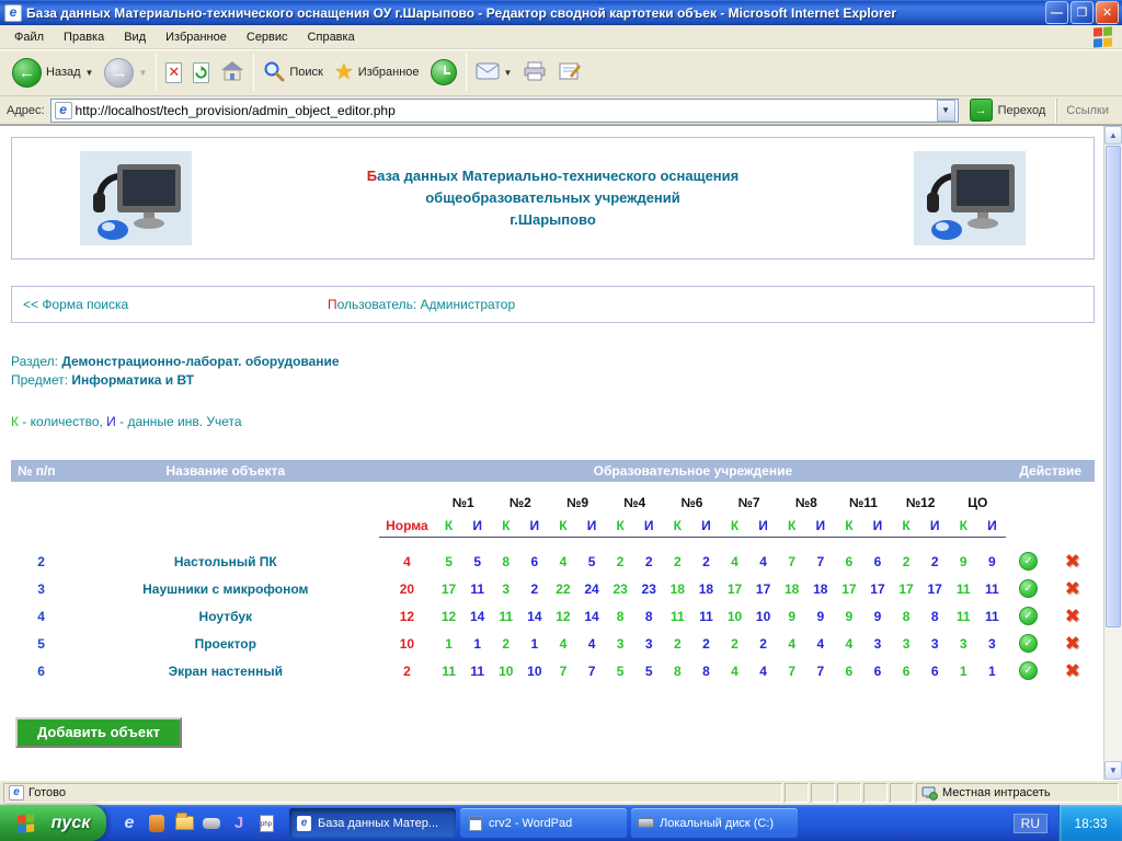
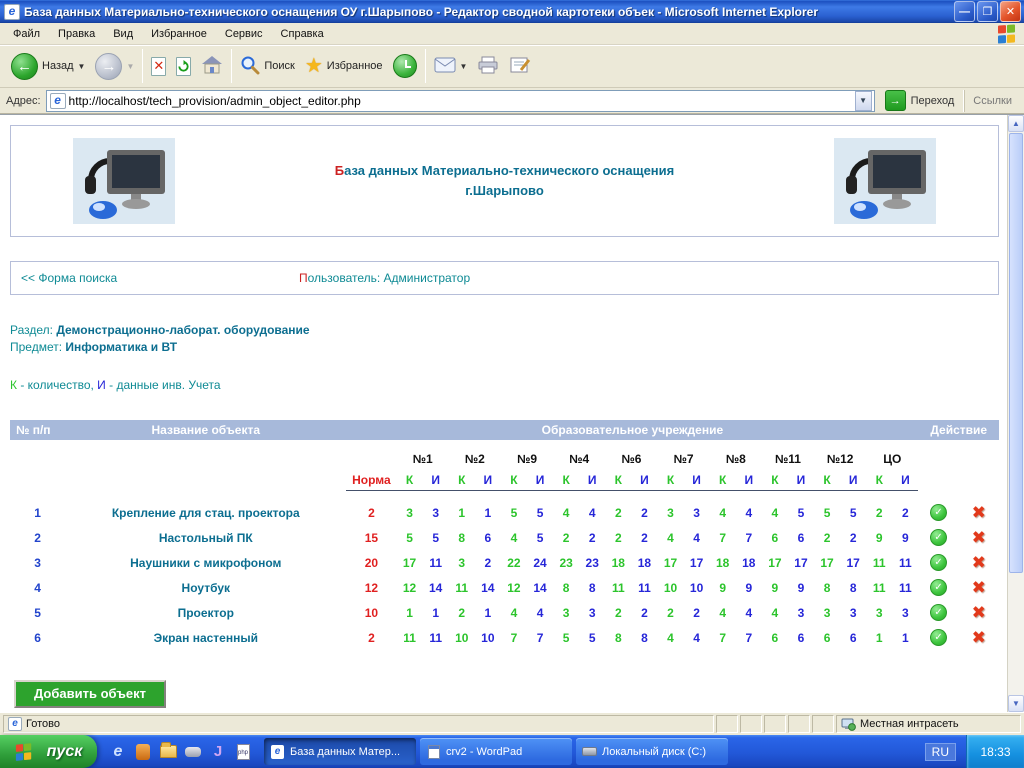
  e
  База данных Материально-технического оснащения ОУ г.Шарыпово - Редактор сводной картотеки объек - Microsoft Internet Explorer
  —
  ❐
  ✕
  Файл
  Правка
  Вид
  Избранное
  Сервис
  Справка
  ←
  Назад
  ▼
  →
  ▼
  ✕
  Поиск
  ★
  Избранное
  ▼
  Адрес:
  e
  http://localhost/tech_provision/admin_object_editor.php
  ▼
  →
  Переход
  Ссылки
  База данных Материально-технического оснащения
- общеобразовательных учреждений
  г.Шарыпово
  << Форма поиска
  Пользователь: Администратор
  Раздел: Демонстрационно-лаборат. оборудование
  Предмет: Информатика и ВТ
  К - количество, И - данные инв. Учета
  № п/п	Название объекта	Образовательное учреждение	Действие
  	№1	№2	№9	№4	№6	№7	№8	№11	№12	ЦО
  	Норма	К	И	К	И	К	И	К	И	К	И	К	И	К	И	К	И	К	И	К	И
+ 1	Крепление для стац. проектора	2	3	3	1	1	5	5	4	4	2	2	3	3	4	4	4	5	5	5	2	2	✓	✖
- 2	Настольный ПК	4	5	5	8	6	4	5	2	2	2	2	4	4	7	7	6	6	2	2	9	9	✓	✖
+ 2	Настольный ПК	15	5	5	8	6	4	5	2	2	2	2	4	4	7	7	6	6	2	2	9	9	✓	✖
  3	Наушники с микрофоном	20	17	11	3	2	22	24	23	23	18	18	17	17	18	18	17	17	17	17	11	11	✓	✖
  4	Ноутбук	12	12	14	11	14	12	14	8	8	11	11	10	10	9	9	9	9	8	8	11	11	✓	✖
  5	Проектор	10	1	1	2	1	4	4	3	3	2	2	2	2	4	4	4	3	3	3	3	3	✓	✖
  6	Экран настенный	2	11	11	10	10	7	7	5	5	8	8	4	4	7	7	6	6	6	6	1	1	✓	✖
  Добавить объект
  ▲
  ▼
  e
  Готово
  Местная интрасеть
  пуск
  e
  J
  e
  База данных Матер...
  crv2 - WordPad
  Локальный диск (C:)
  RU
  18:33
